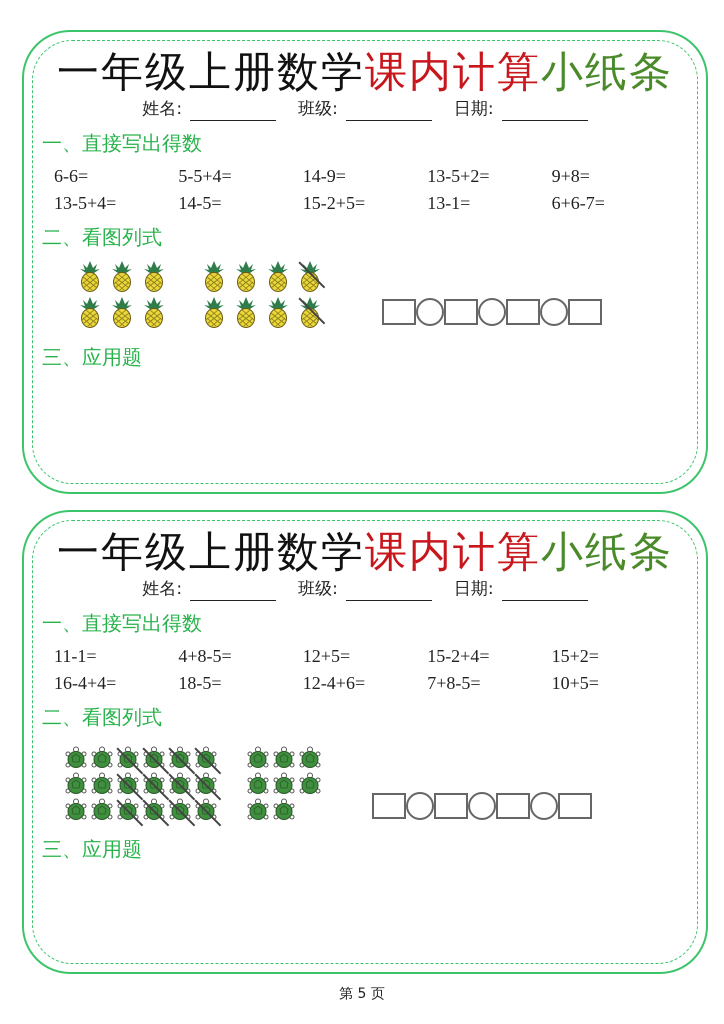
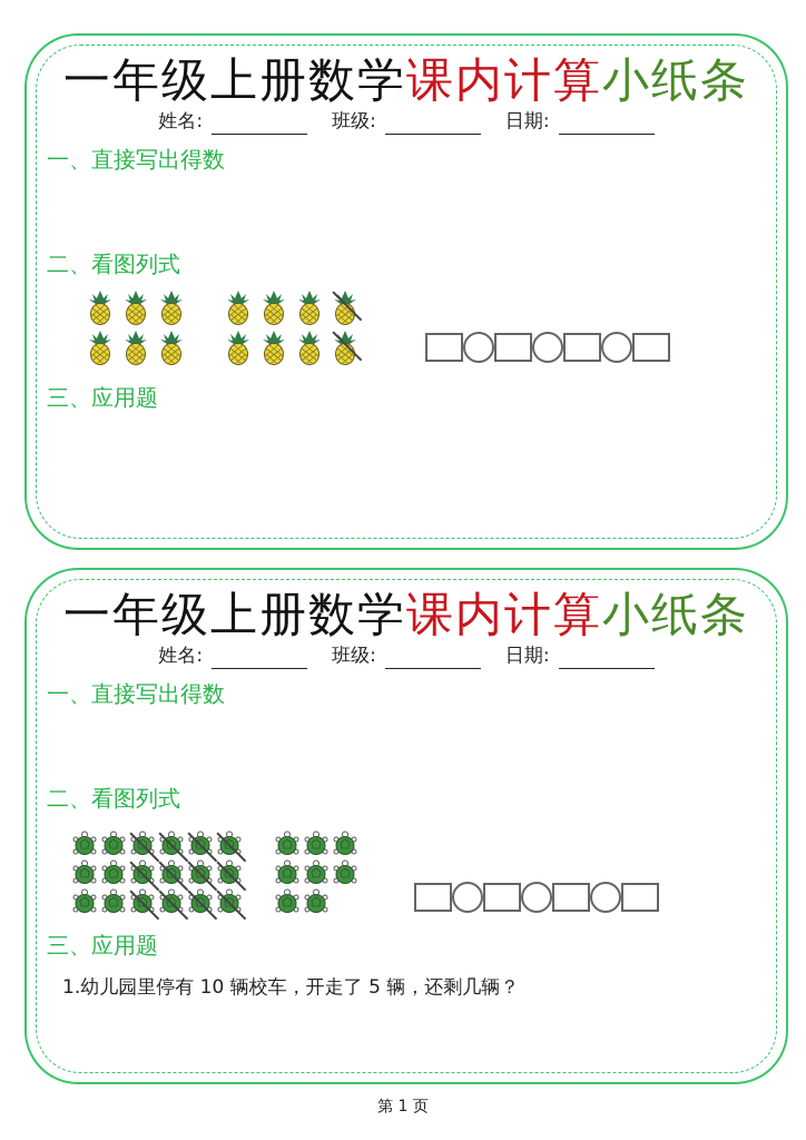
  一年级上册数学课内计算小纸条
  姓名:
  班级:
  日期:
  一、直接写出得数
- 6-6=
- 5-5+4=
- 14-9=
- 13-5+2=
- 9+8=
- 13-5+4=
- 14-5=
- 15-2+5=
- 13-1=
- 6+6-7=
  二、看图列式
  三、应用题
  一年级上册数学课内计算小纸条
  姓名:
  班级:
  日期:
  一、直接写出得数
- 11-1=
- 4+8-5=
- 12+5=
- 15-2+4=
- 15+2=
- 16-4+4=
- 18-5=
- 12-4+6=
- 7+8-5=
- 10+5=
  二、看图列式
  三、应用题
+ 1.幼儿园里停有 10 辆校车，开走了 5 辆，还剩几辆？
- 第 5 页
+ 第 1 页
